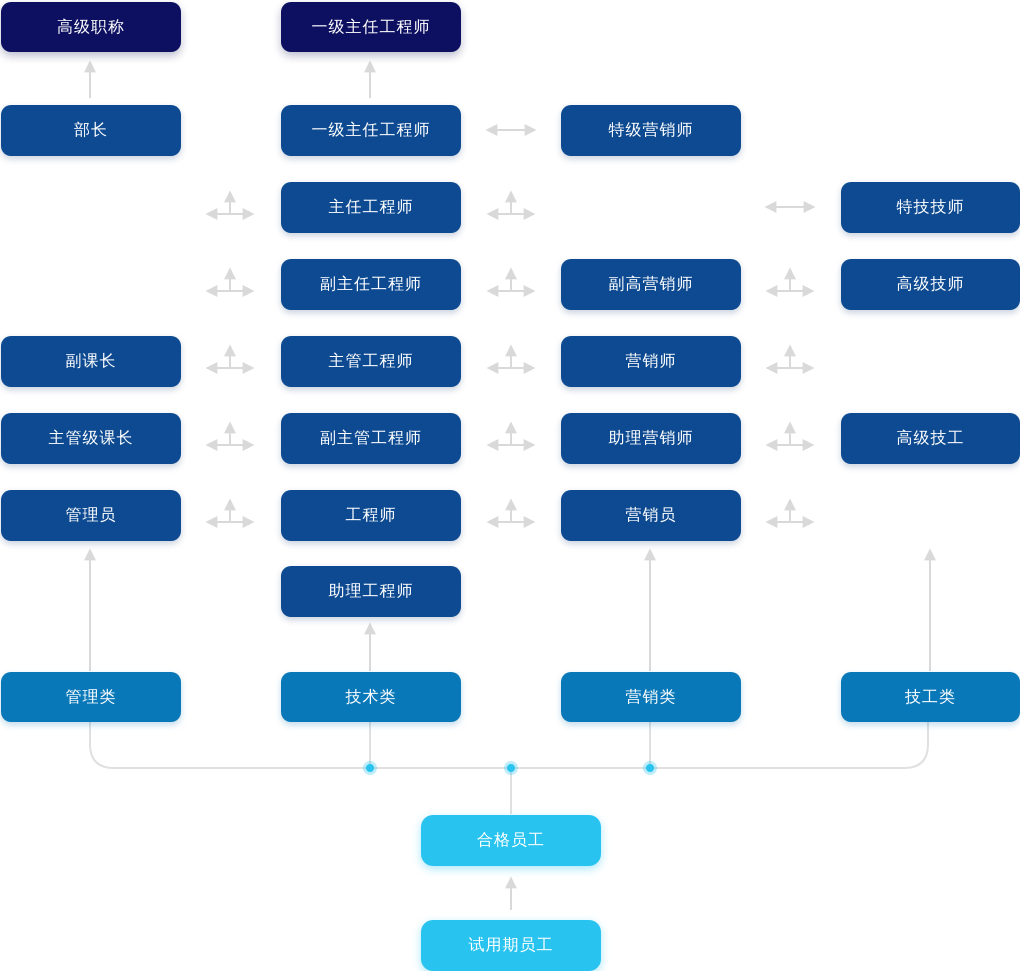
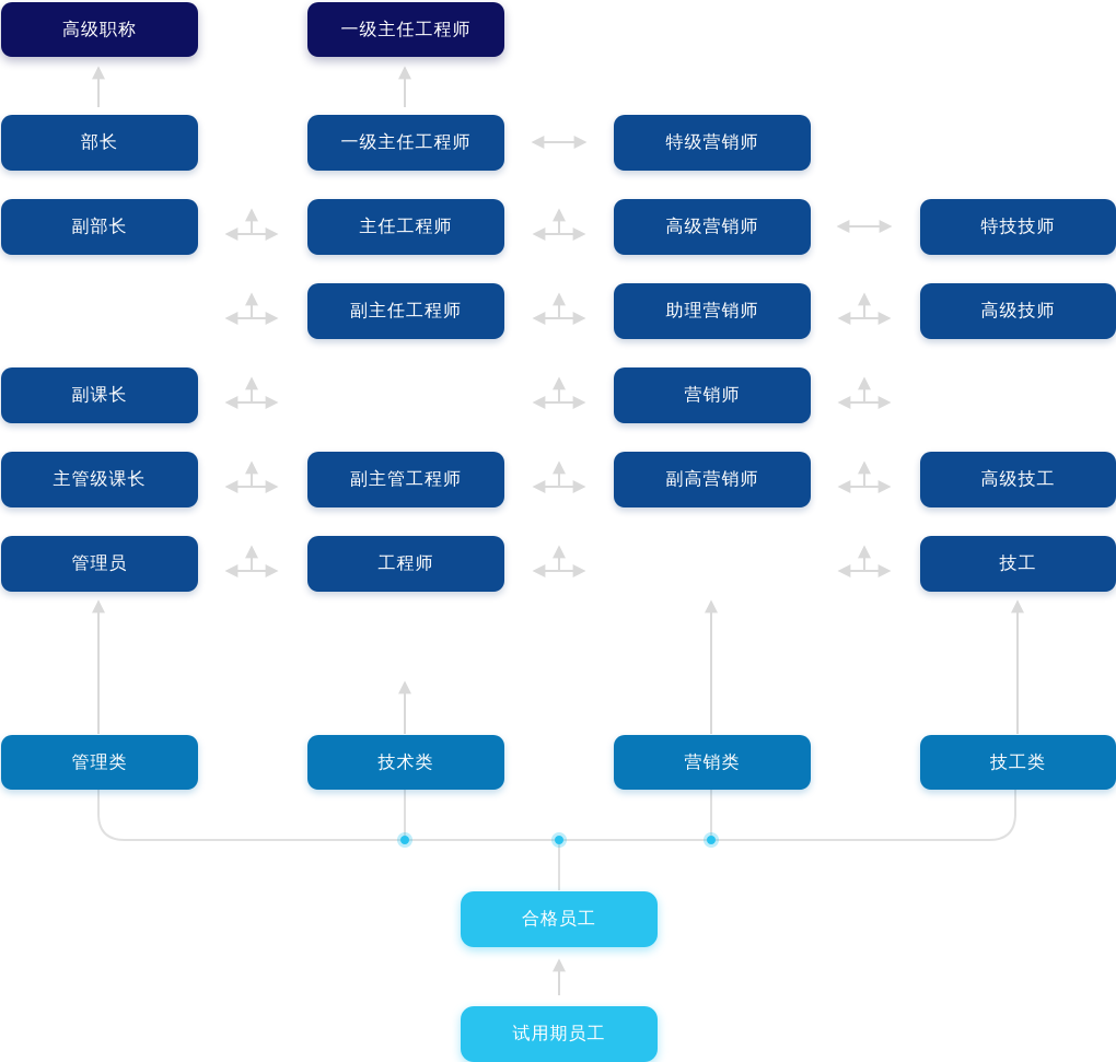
  高级职称
  一级主任工程师
  部长
+ 副部长
  副课长
  主管级课长
  管理员
  管理类
  一级主任工程师
  主任工程师
  副主任工程师
- 主管工程师
  副主管工程师
  工程师
- 助理工程师
  技术类
  特级营销师
+ 高级营销师
- 副高营销师
+ 助理营销师
  营销师
- 助理营销师
+ 副高营销师
- 营销员
  营销类
  特技技师
  高级技师
  高级技工
+ 技工
  技工类
  合格员工
  试用期员工
